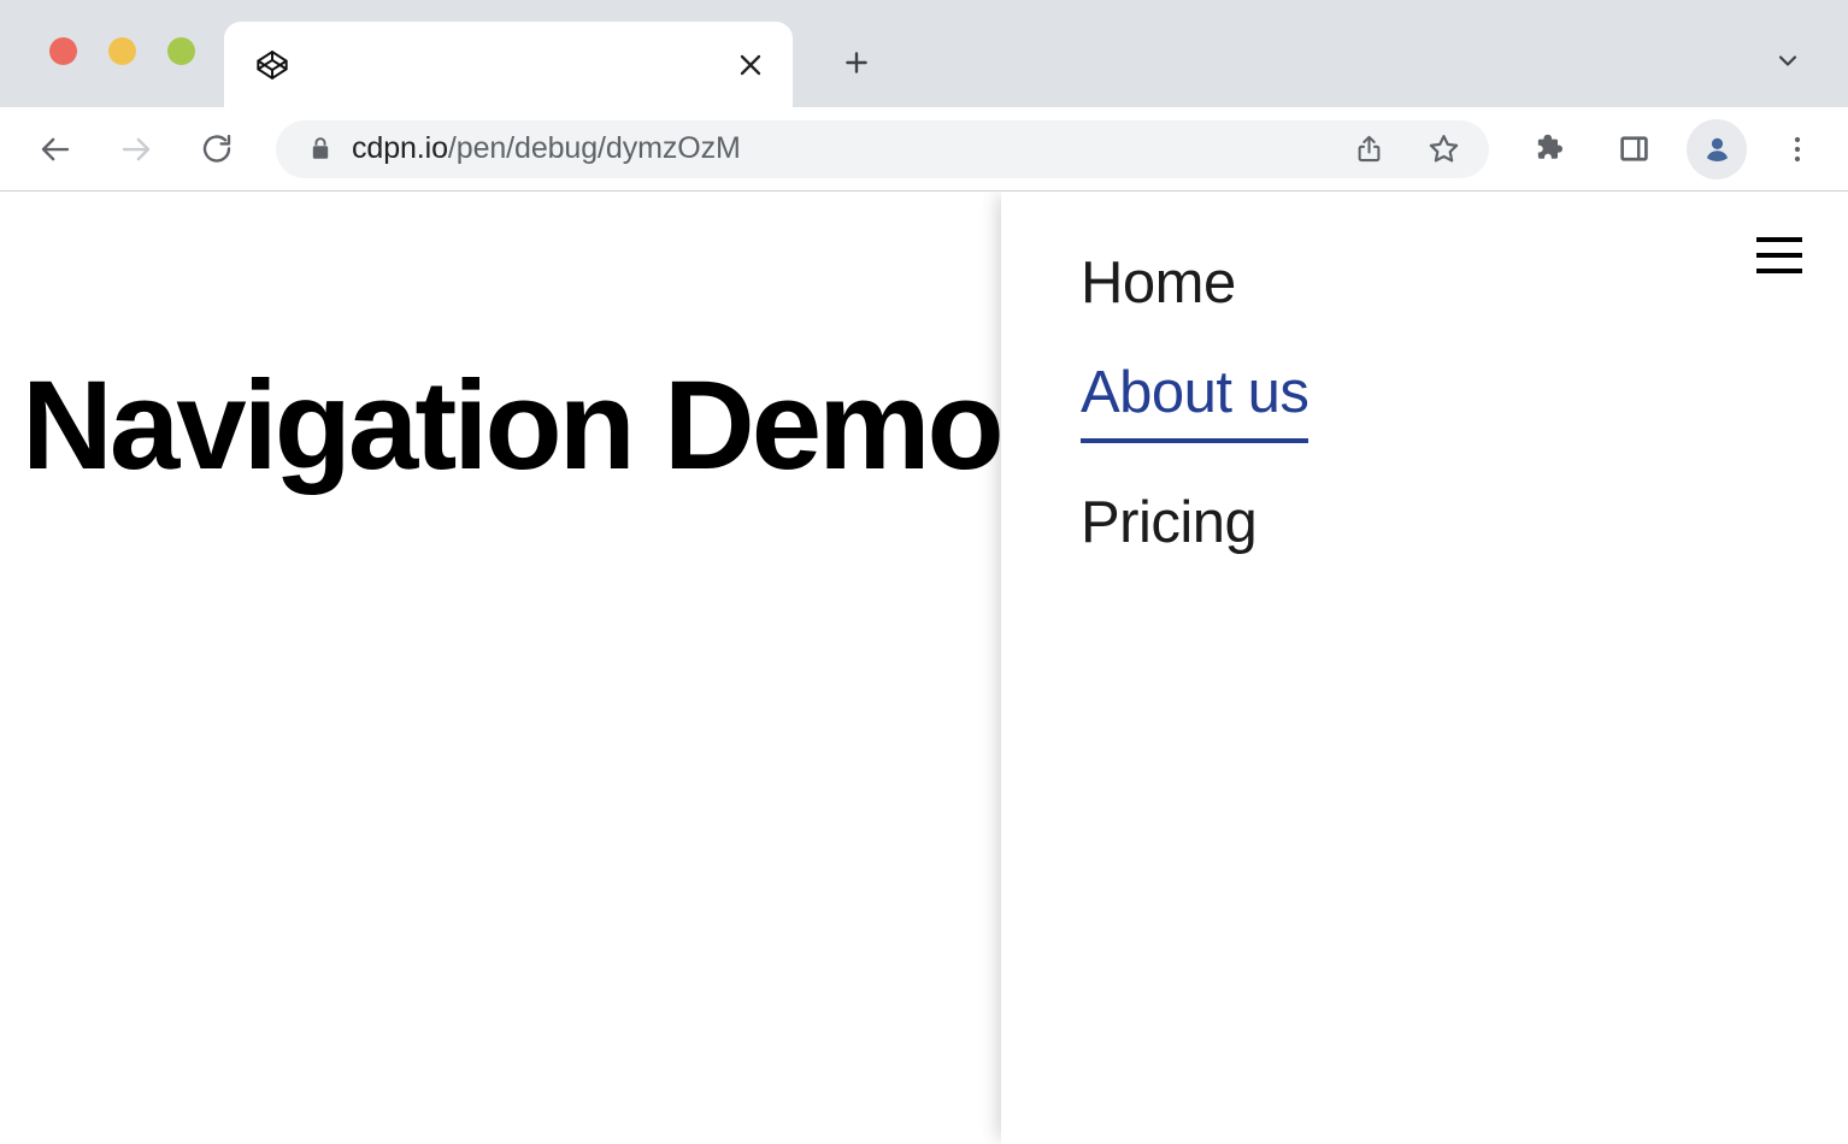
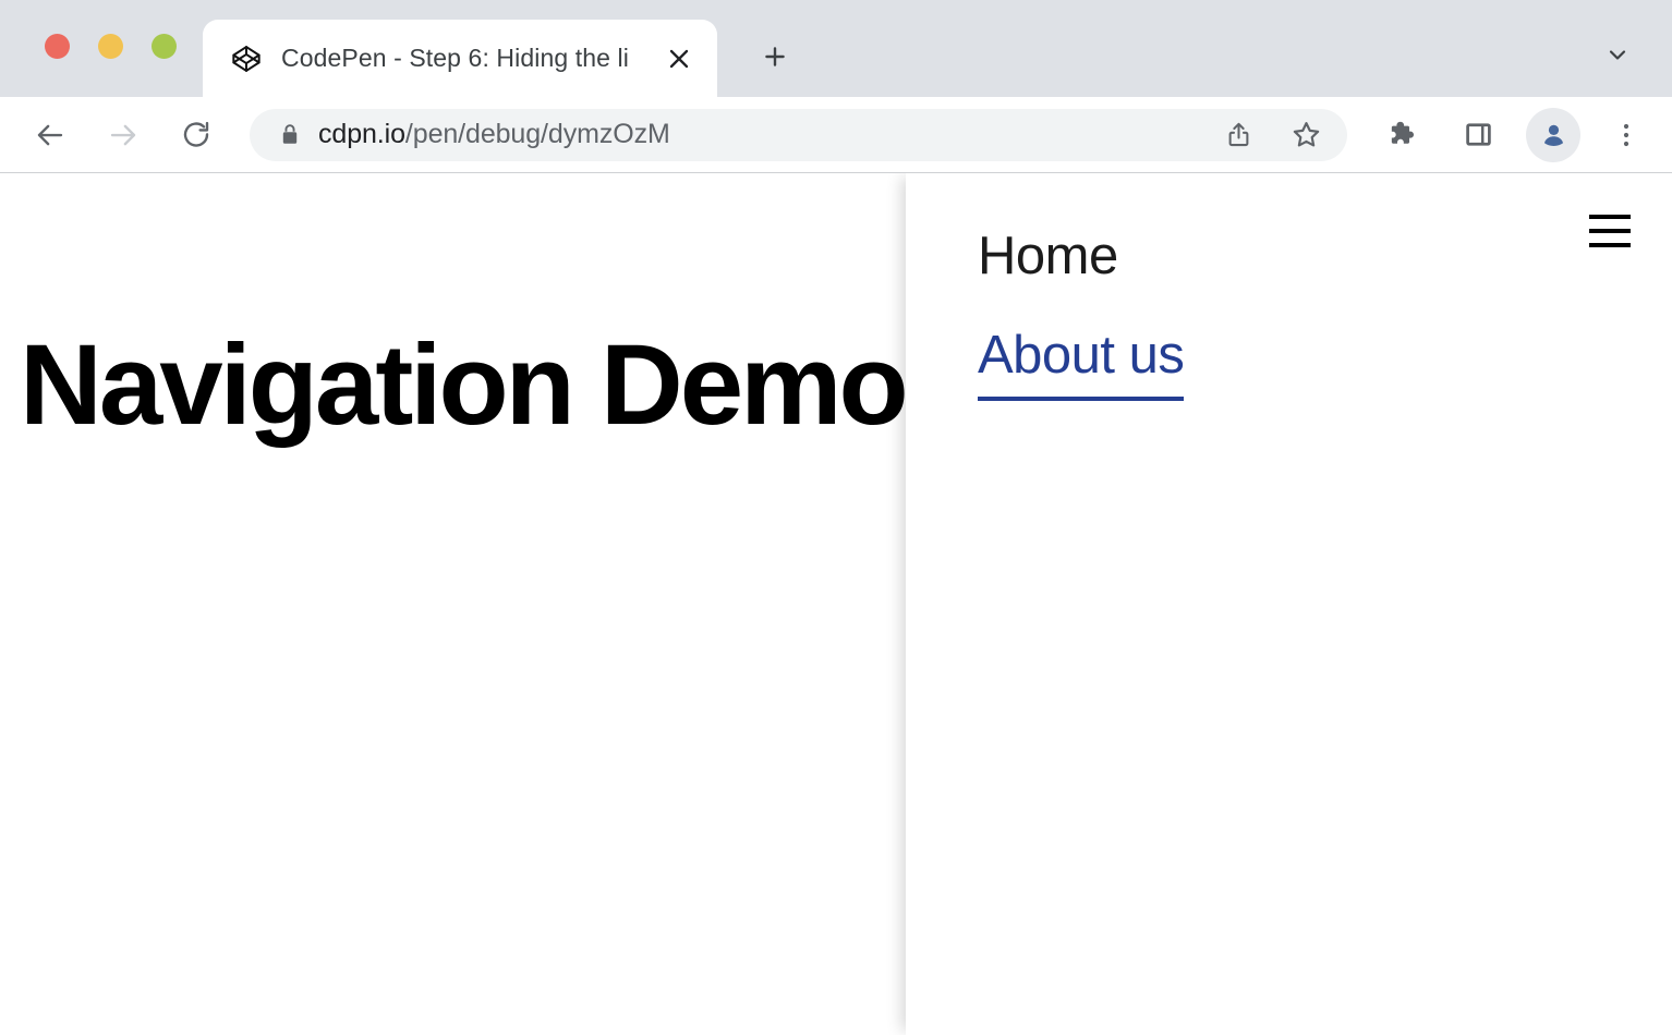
+ CodePen - Step 6: Hiding the li
  cdpn.io/pen/debug/dymzOzM
  Navigation Demo
  Home
  About us
- Pricing
